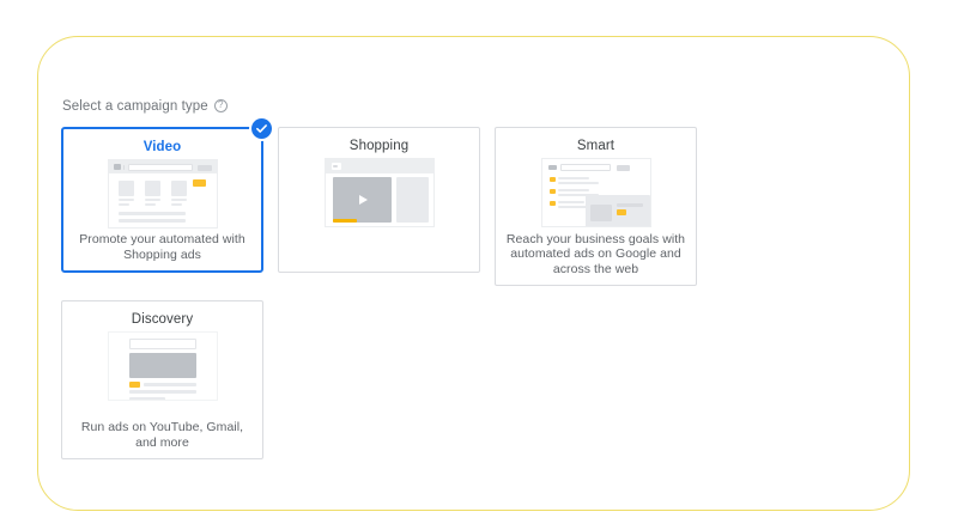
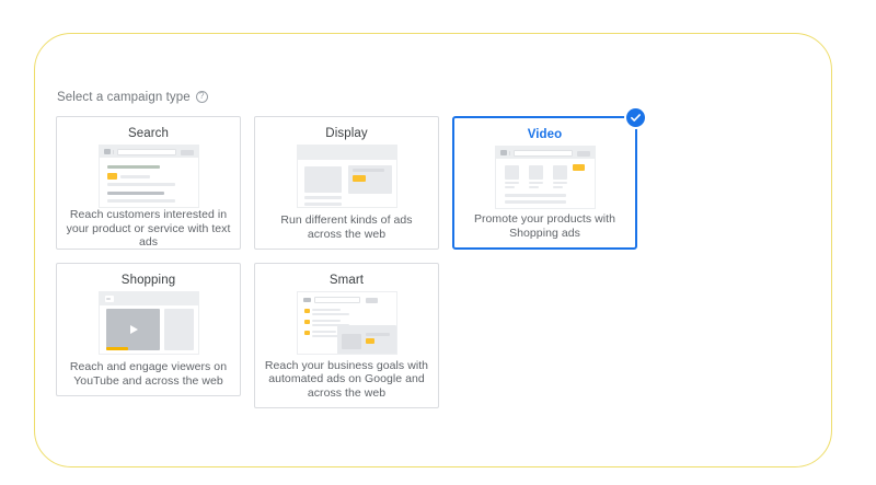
  Select a campaign type
  ?
+ Search
+ Reach customers interested in your product or service with text ads
+ Display
+ Run different kinds of ads across the web
  Video
- Promote your automated with Shopping ads
+ Promote your products with Shopping ads
  Shopping
+ Reach and engage viewers on YouTube and across the web
  Smart
  Reach your business goals with automated ads on Google and across the web
- Discovery
- Run ads on YouTube, Gmail, and more
